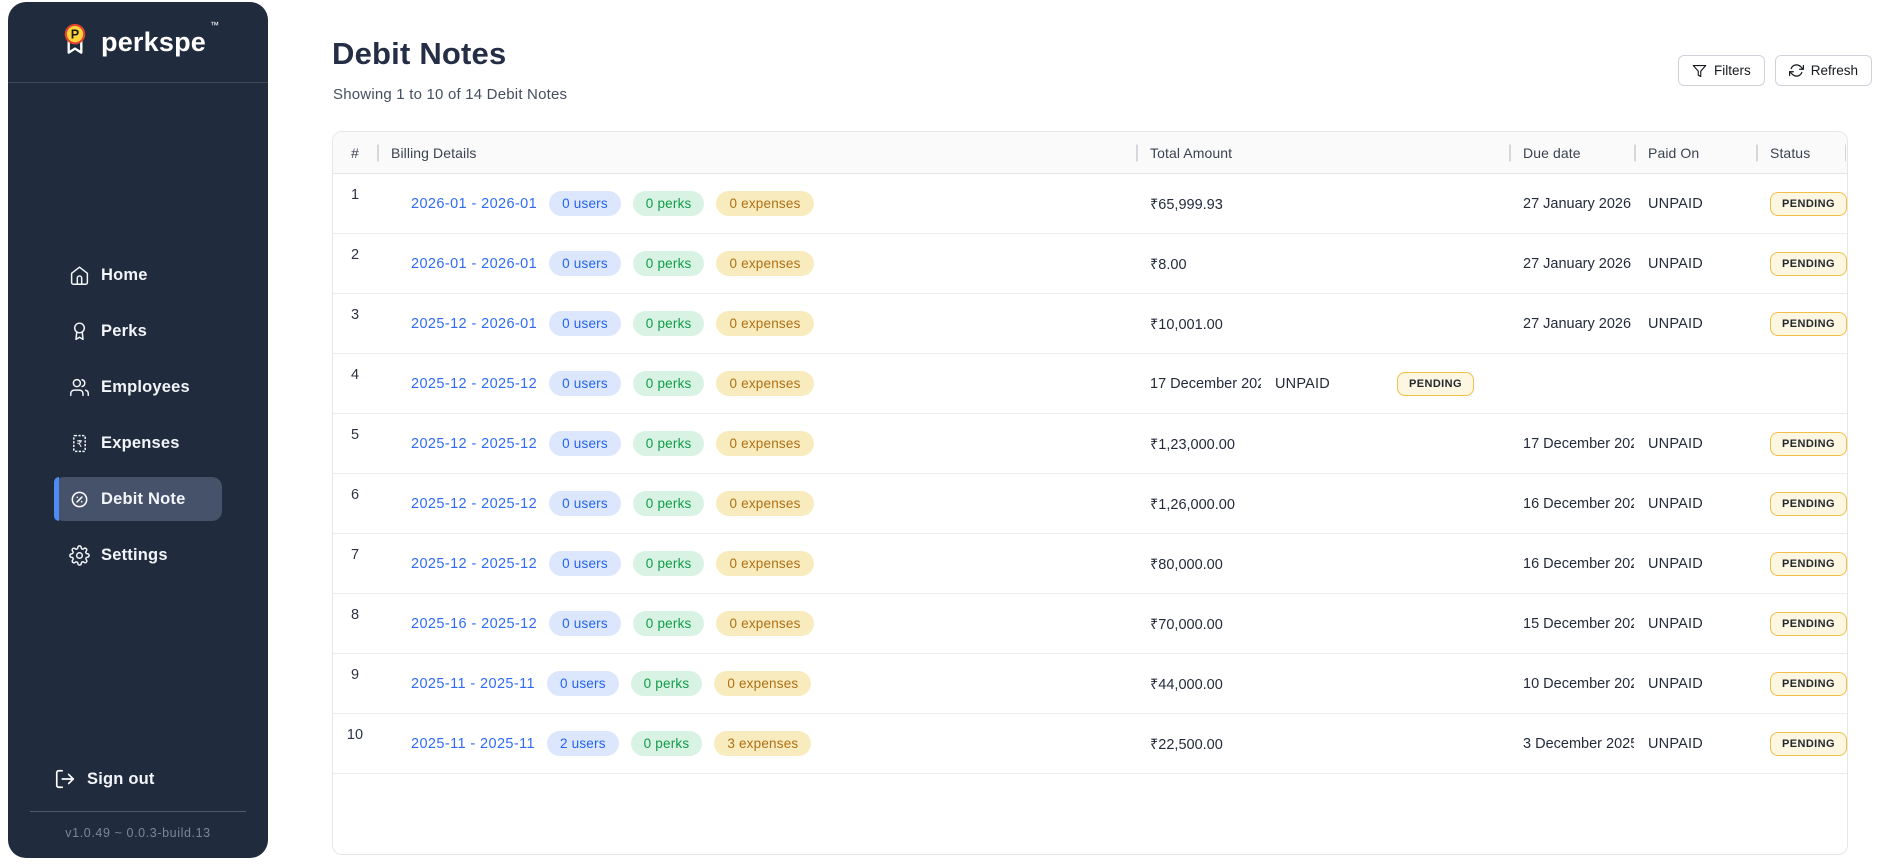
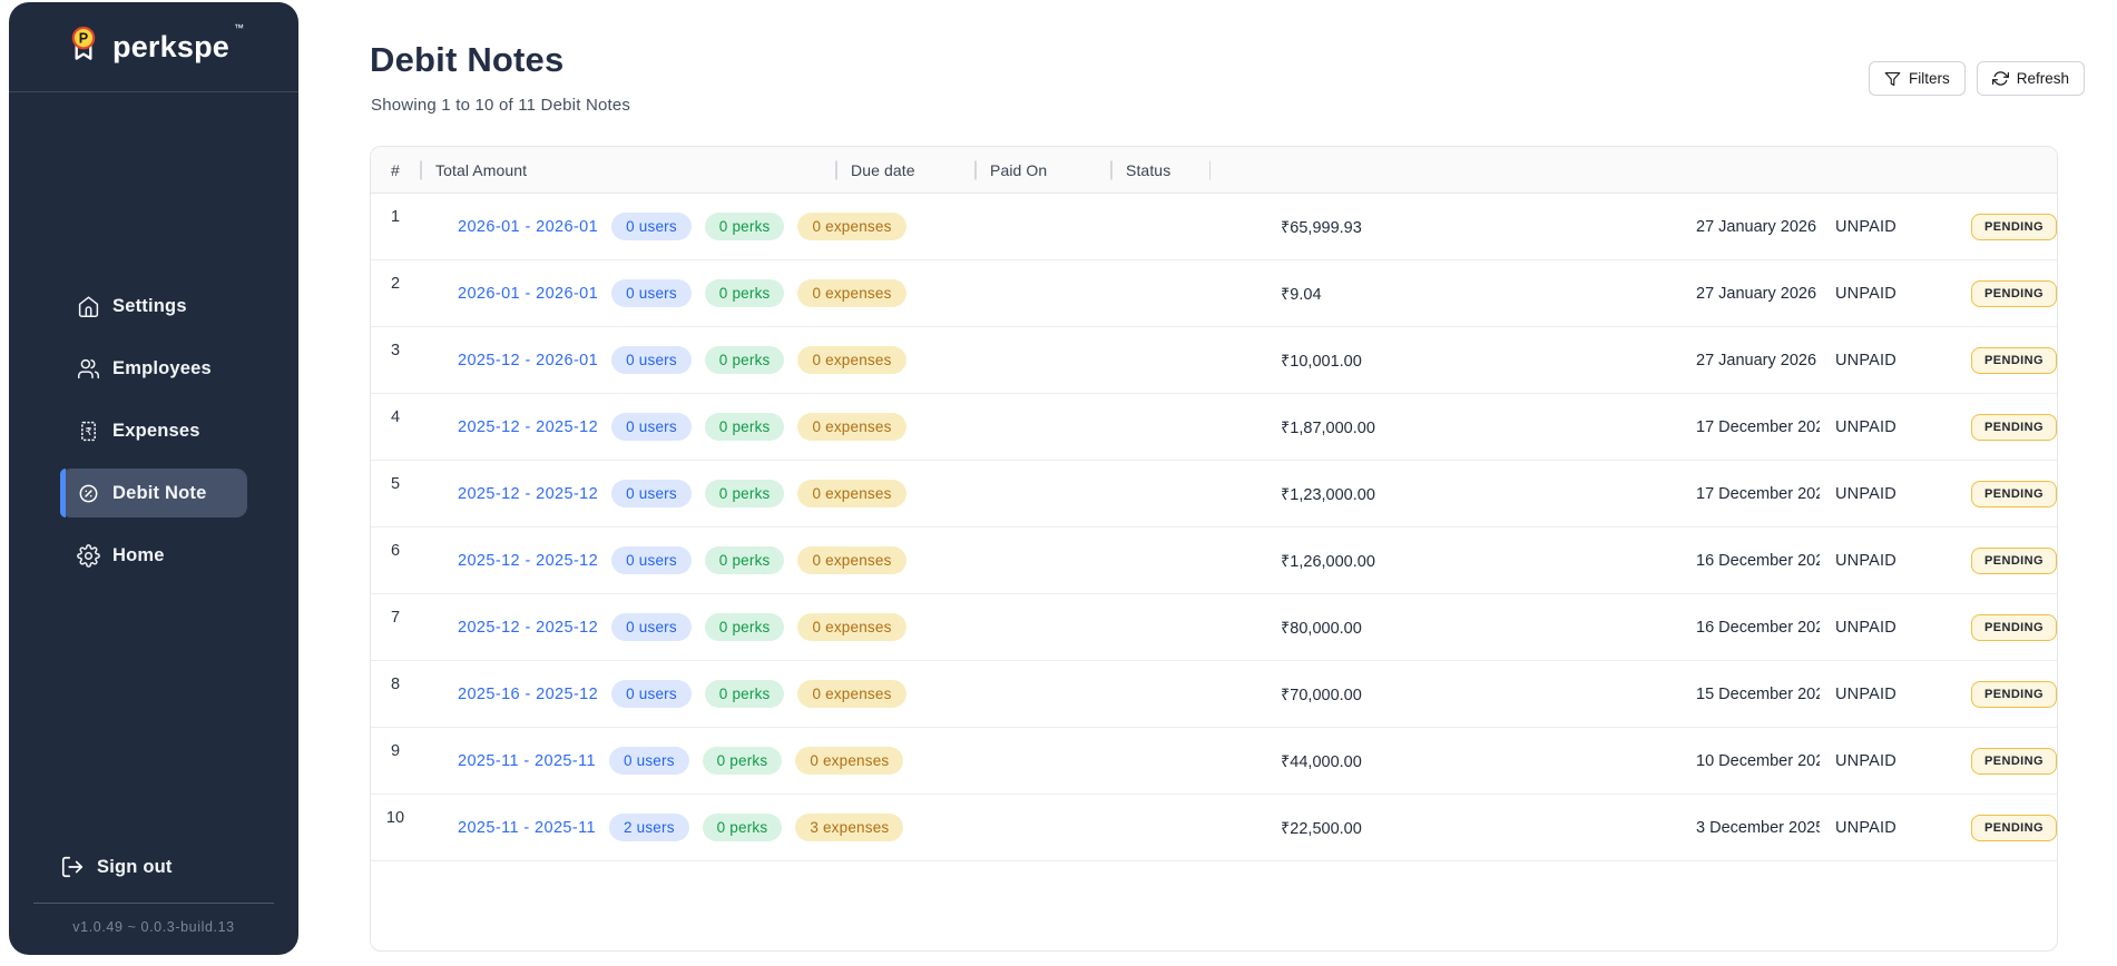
  P
  perkspe
  ™
- Home
+ Settings
- Perks
  Employees
  ₹
  Expenses
  Debit Note
- Settings
+ Home
  Sign out
  v1.0.49 ~ 0.0.3-build.13
  Debit Notes
- Showing 1 to 10 of 14 Debit Notes
+ Showing 1 to 10 of 11 Debit Notes
  Filters
  Refresh
  #
- Billing Details
  Total Amount
  Due date
  Paid On
  Status
  1
  2026-01 - 2026-01
  0 users
  0 perks
  0 expenses
  ₹65,999.93
  27 January 2026
  UNPAID
  PENDING
  2
  2026-01 - 2026-01
  0 users
  0 perks
  0 expenses
- ₹8.00
+ ₹9.04
  27 January 2026
  UNPAID
  PENDING
  3
  2025-12 - 2026-01
  0 users
  0 perks
  0 expenses
  ₹10,001.00
  27 January 2026
  UNPAID
  PENDING
  4
  2025-12 - 2025-12
  0 users
  0 perks
  0 expenses
+ ₹1,87,000.00
  17 December 20
  UNPAID
  PENDING
  5
  2025-12 - 2025-12
  0 users
  0 perks
  0 expenses
  ₹1,23,000.00
  17 December 20
  UNPAID
  PENDING
  6
  2025-12 - 2025-12
  0 users
  0 perks
  0 expenses
  ₹1,26,000.00
  16 December 20
  UNPAID
  PENDING
  7
  2025-12 - 2025-12
  0 users
  0 perks
  0 expenses
  ₹80,000.00
  16 December 20
  UNPAID
  PENDING
  8
  2025-16 - 2025-12
  0 users
  0 perks
  0 expenses
  ₹70,000.00
  15 December 20
  UNPAID
  PENDING
  9
  2025-11 - 2025-11
  0 users
  0 perks
  0 expenses
  ₹44,000.00
  10 December 20
  UNPAID
  PENDING
  10
  2025-11 - 2025-11
  2 users
  0 perks
  3 expenses
  ₹22,500.00
  3 December 202
  UNPAID
  PENDING
